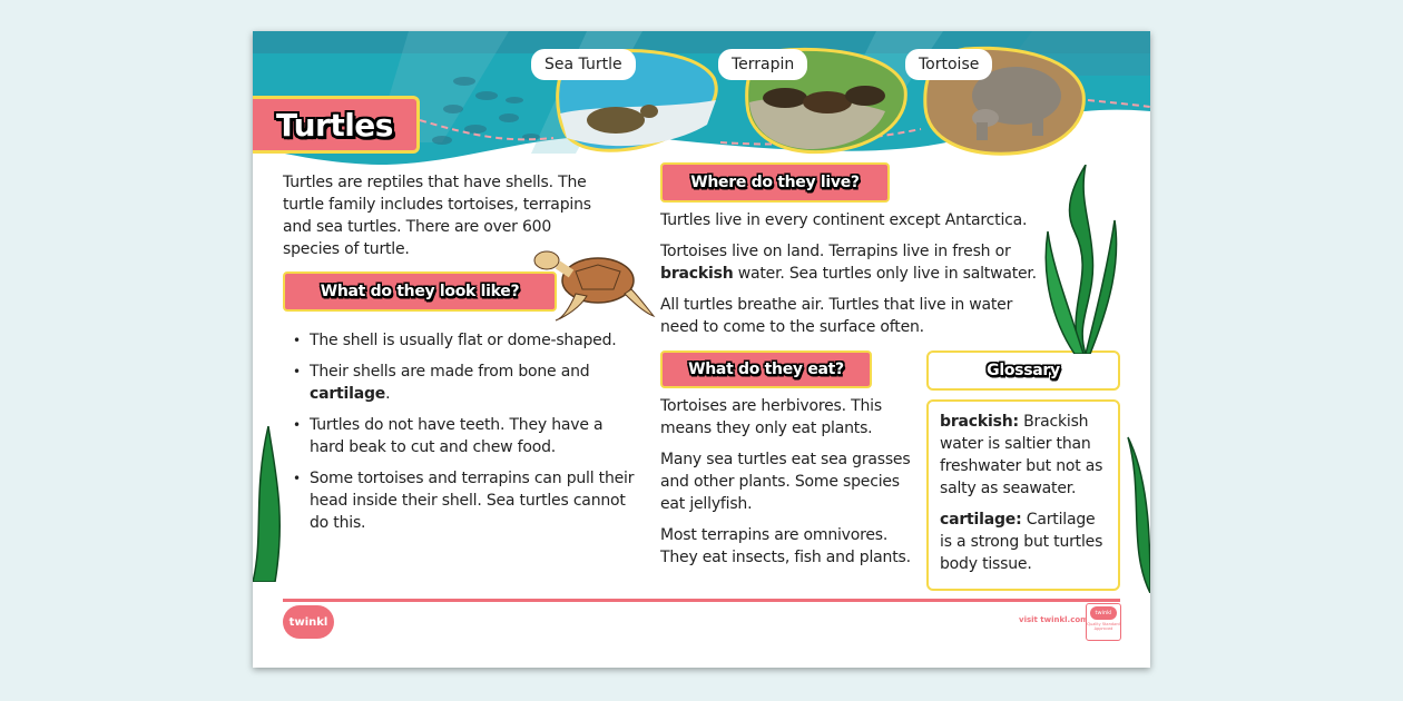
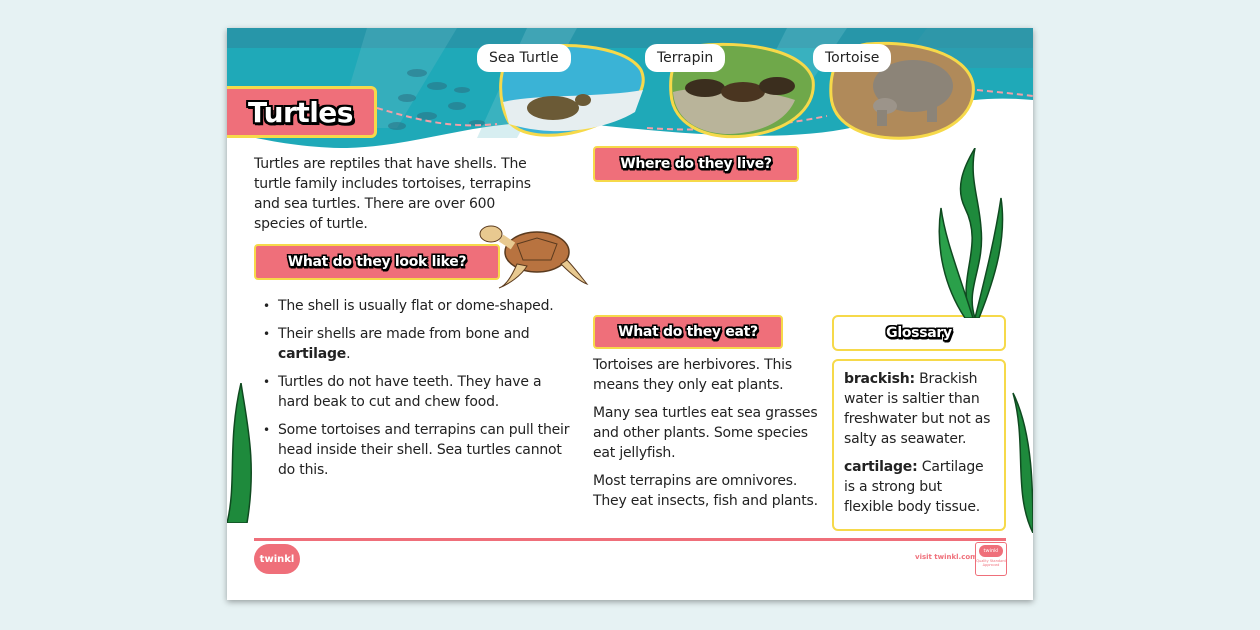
  Sea Turtle
  Terrapin
  Tortoise
  Turtles
  Turtles are reptiles that have shells. The turtle family includes tortoises, terrapins and sea turtles. There are over 600 species of turtle.
  What do they look like?
  The shell is usually flat or dome-shaped.
  Their shells are made from bone and cartilage.
  Turtles do not have teeth. They have a hard beak to cut and chew food.
  Some tortoises and terrapins can pull their head inside their shell. Sea turtles cannot do this.
  Where do they live?
- Turtles live in every continent except Antarctica.
- Tortoises live on land. Terrapins live in fresh or brackish water. Sea turtles only live in saltwater.
- All turtles breathe air. Turtles that live in water need to come to the surface often.
  What do they eat?
  Tortoises are herbivores. This means they only eat plants.
  Many sea turtles eat sea grasses and other plants. Some species eat jellyfish.
  Most terrapins are omnivores. They eat insects, fish and plants.
  Glossary
  brackish: Brackish water is saltier than freshwater but not as salty as seawater.
- cartilage: Cartilage is a strong but turtles body tissue.
+ cartilage: Cartilage is a strong but flexible body tissue.
  twinkl
  visit twinkl.com
